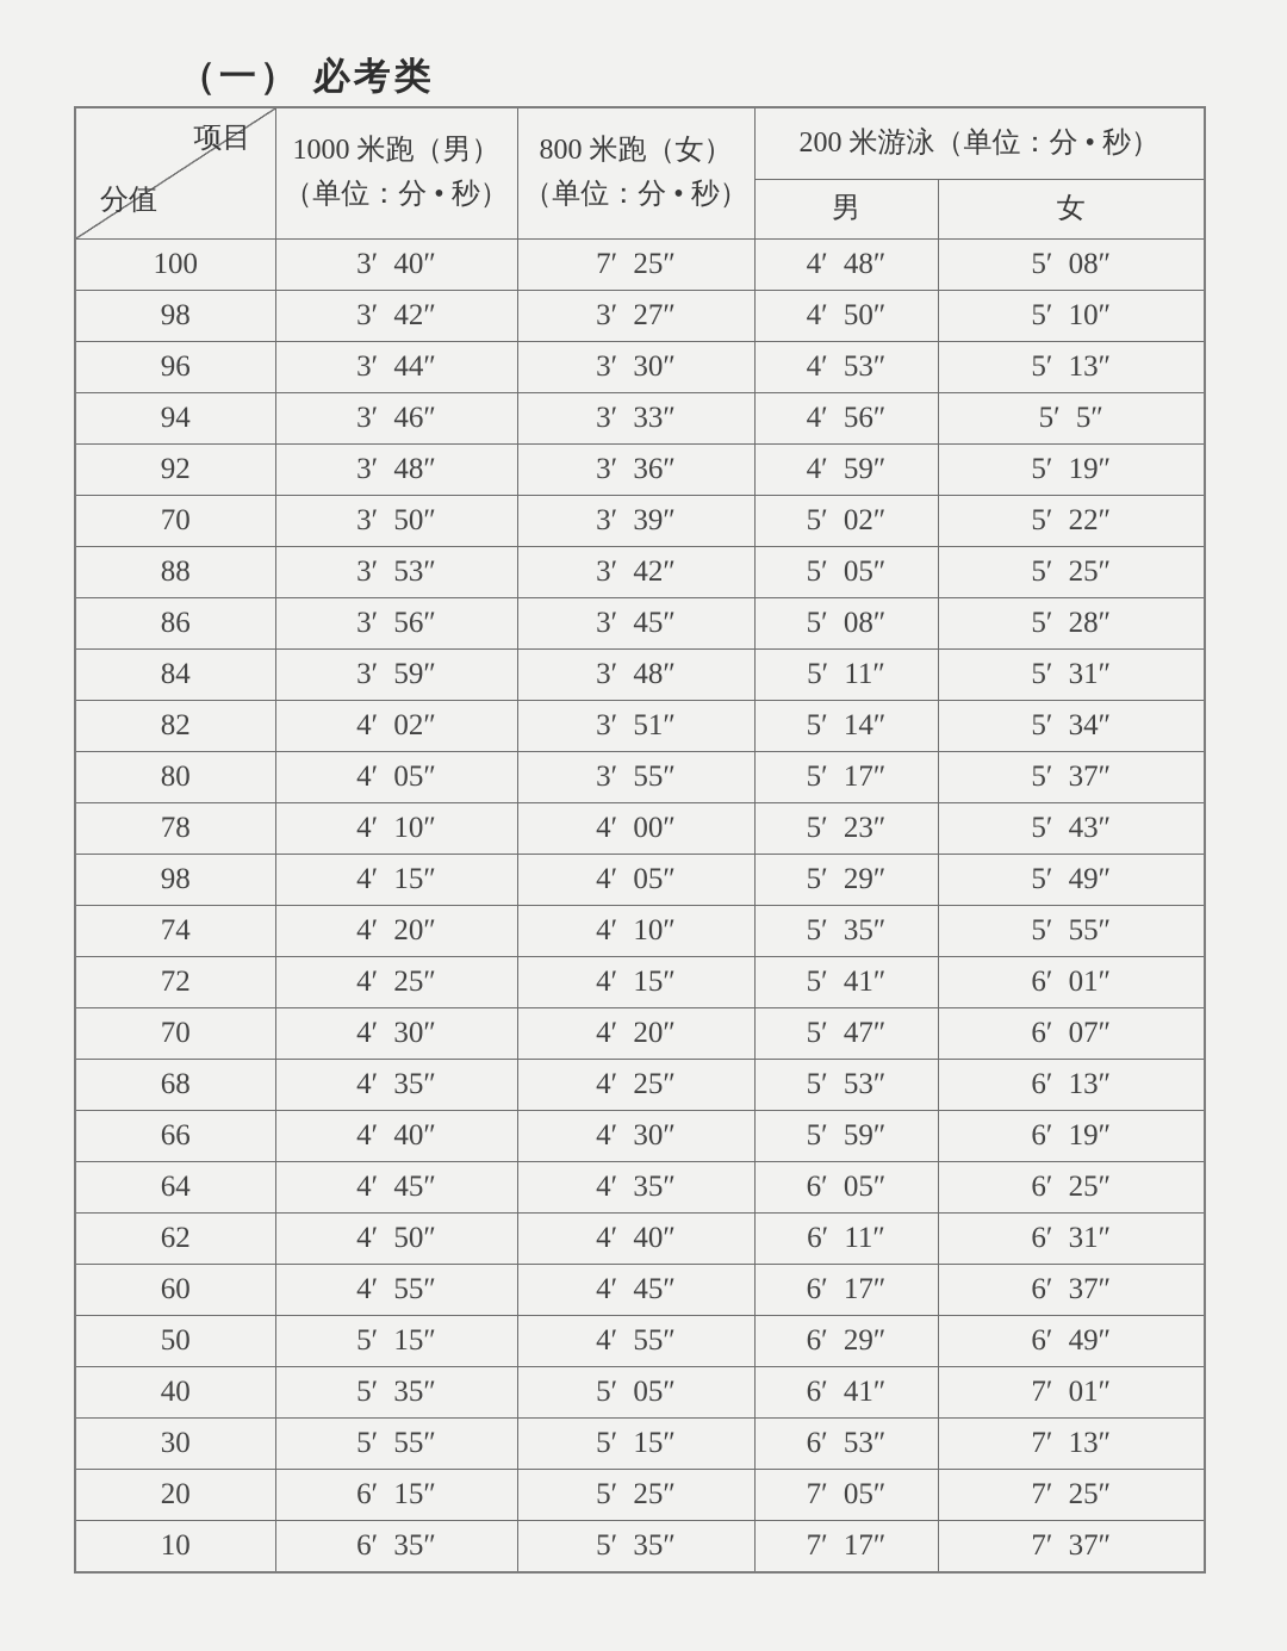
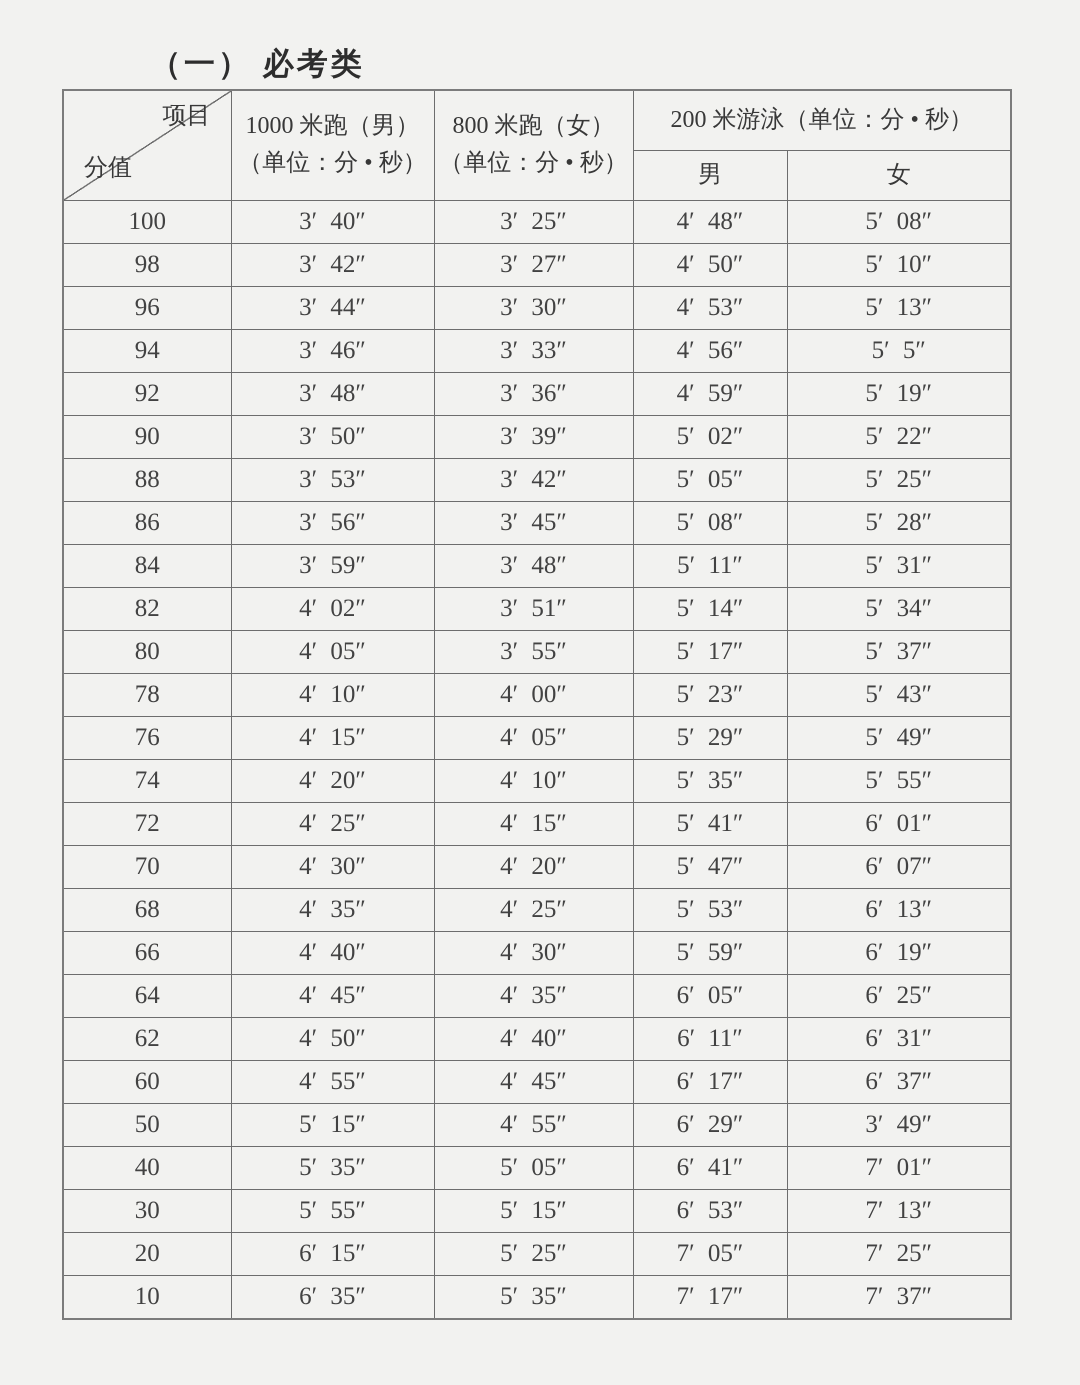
  （一） 必考类
  项目 分值	1000 米跑（男） （单位：分 • 秒）	800 米跑（女） （单位：分 • 秒）	200 米游泳（单位：分 • 秒）
  男	女
- 100	3′ 40″	7′ 25″	4′ 48″	5′ 08″
+ 100	3′ 40″	3′ 25″	4′ 48″	5′ 08″
  98	3′ 42″	3′ 27″	4′ 50″	5′ 10″
  96	3′ 44″	3′ 30″	4′ 53″	5′ 13″
  94	3′ 46″	3′ 33″	4′ 56″	5′ 5″
  92	3′ 48″	3′ 36″	4′ 59″	5′ 19″
- 70	3′ 50″	3′ 39″	5′ 02″	5′ 22″
+ 90	3′ 50″	3′ 39″	5′ 02″	5′ 22″
  88	3′ 53″	3′ 42″	5′ 05″	5′ 25″
  86	3′ 56″	3′ 45″	5′ 08″	5′ 28″
  84	3′ 59″	3′ 48″	5′ 11″	5′ 31″
  82	4′ 02″	3′ 51″	5′ 14″	5′ 34″
  80	4′ 05″	3′ 55″	5′ 17″	5′ 37″
  78	4′ 10″	4′ 00″	5′ 23″	5′ 43″
- 98	4′ 15″	4′ 05″	5′ 29″	5′ 49″
+ 76	4′ 15″	4′ 05″	5′ 29″	5′ 49″
  74	4′ 20″	4′ 10″	5′ 35″	5′ 55″
  72	4′ 25″	4′ 15″	5′ 41″	6′ 01″
  70	4′ 30″	4′ 20″	5′ 47″	6′ 07″
  68	4′ 35″	4′ 25″	5′ 53″	6′ 13″
  66	4′ 40″	4′ 30″	5′ 59″	6′ 19″
  64	4′ 45″	4′ 35″	6′ 05″	6′ 25″
  62	4′ 50″	4′ 40″	6′ 11″	6′ 31″
  60	4′ 55″	4′ 45″	6′ 17″	6′ 37″
- 50	5′ 15″	4′ 55″	6′ 29″	6′ 49″
+ 50	5′ 15″	4′ 55″	6′ 29″	3′ 49″
  40	5′ 35″	5′ 05″	6′ 41″	7′ 01″
  30	5′ 55″	5′ 15″	6′ 53″	7′ 13″
  20	6′ 15″	5′ 25″	7′ 05″	7′ 25″
  10	6′ 35″	5′ 35″	7′ 17″	7′ 37″
